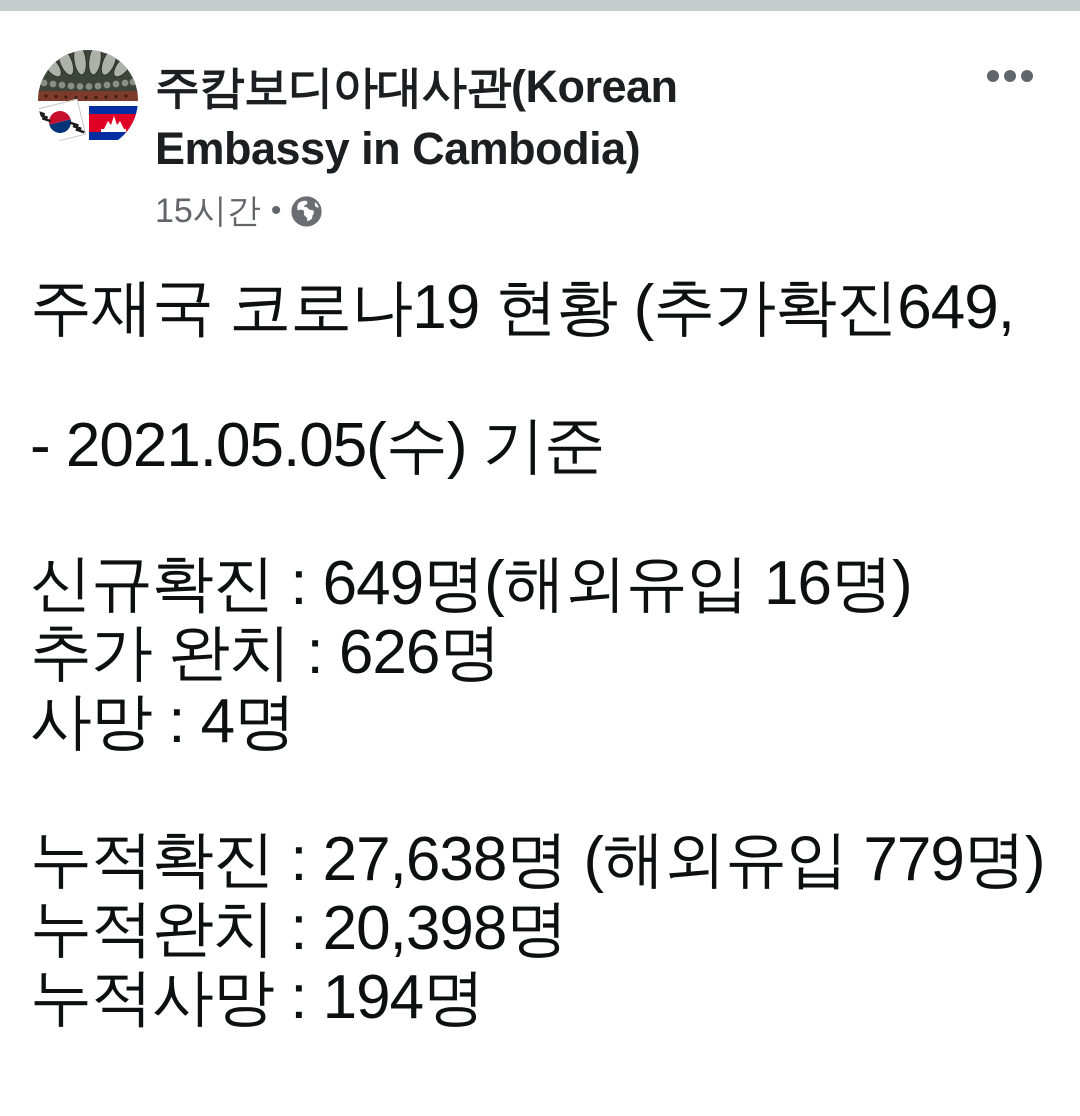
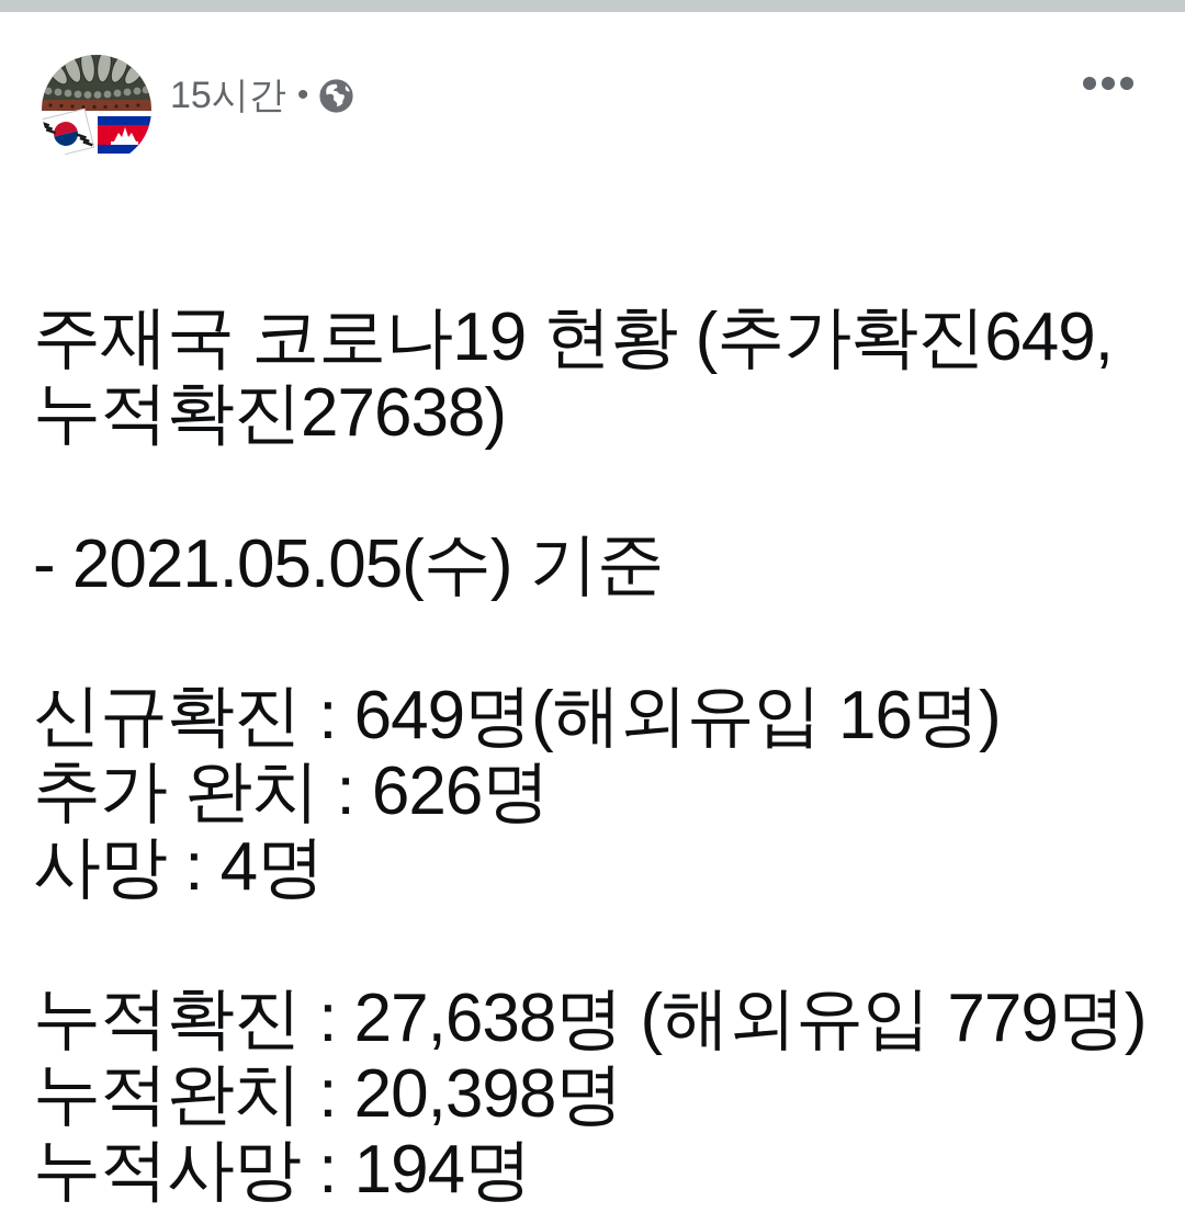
- 주캄보디아대사관(Korean
- Embassy in Cambodia)
  15시간
  •
  주재국 코로나19 현황 (추가확진649,
+ 누적확진27638)
  - 2021.05.05(수) 기준
  신규확진 : 649명(해외유입 16명)
  추가 완치 : 626명
  사망 : 4명
  누적확진 : 27,638명 (해외유입 779명)
  누적완치 : 20,398명
  누적사망 : 194명
